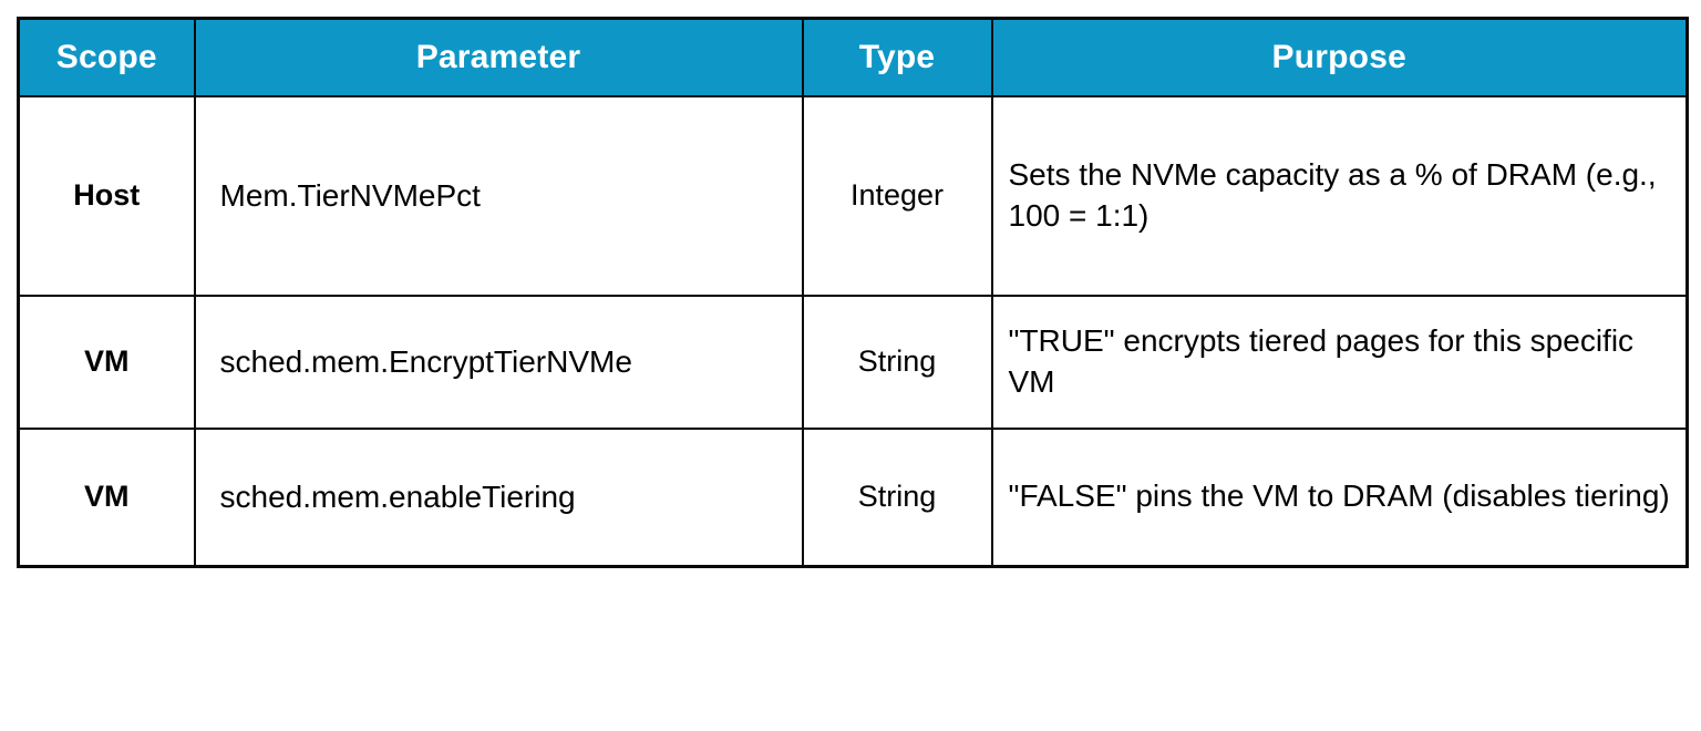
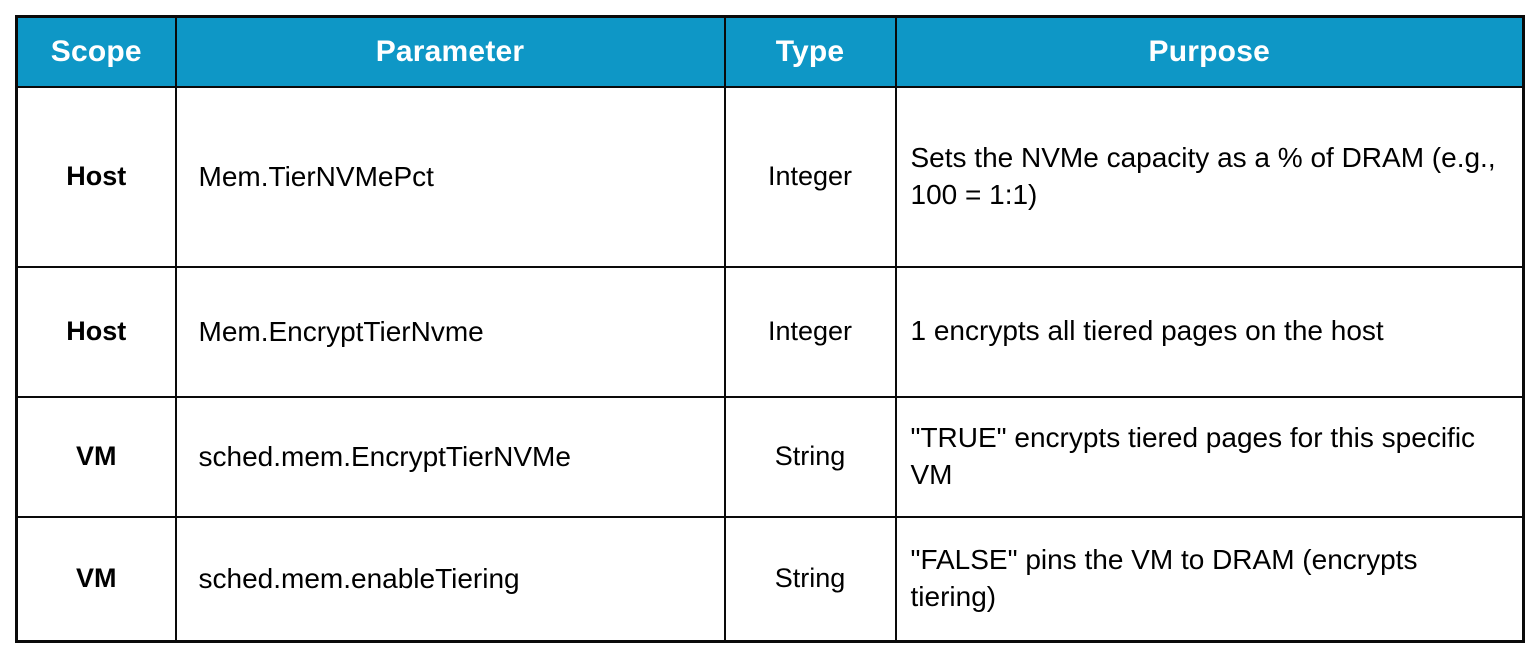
  Scope	Parameter	Type	Purpose
  Host	Mem.TierNVMePct	Integer	Sets the NVMe capacity as a % of DRAM (e.g., 100 = 1:1)
+ Host	Mem.EncryptTierNvme	Integer	1 encrypts all tiered pages on the host
  VM	sched.mem.EncryptTierNVMe	String	"TRUE" encrypts tiered pages for this specific VM
- VM	sched.mem.enableTiering	String	"FALSE" pins the VM to DRAM (disables tiering)
+ VM	sched.mem.enableTiering	String	"FALSE" pins the VM to DRAM (encrypts tiering)
